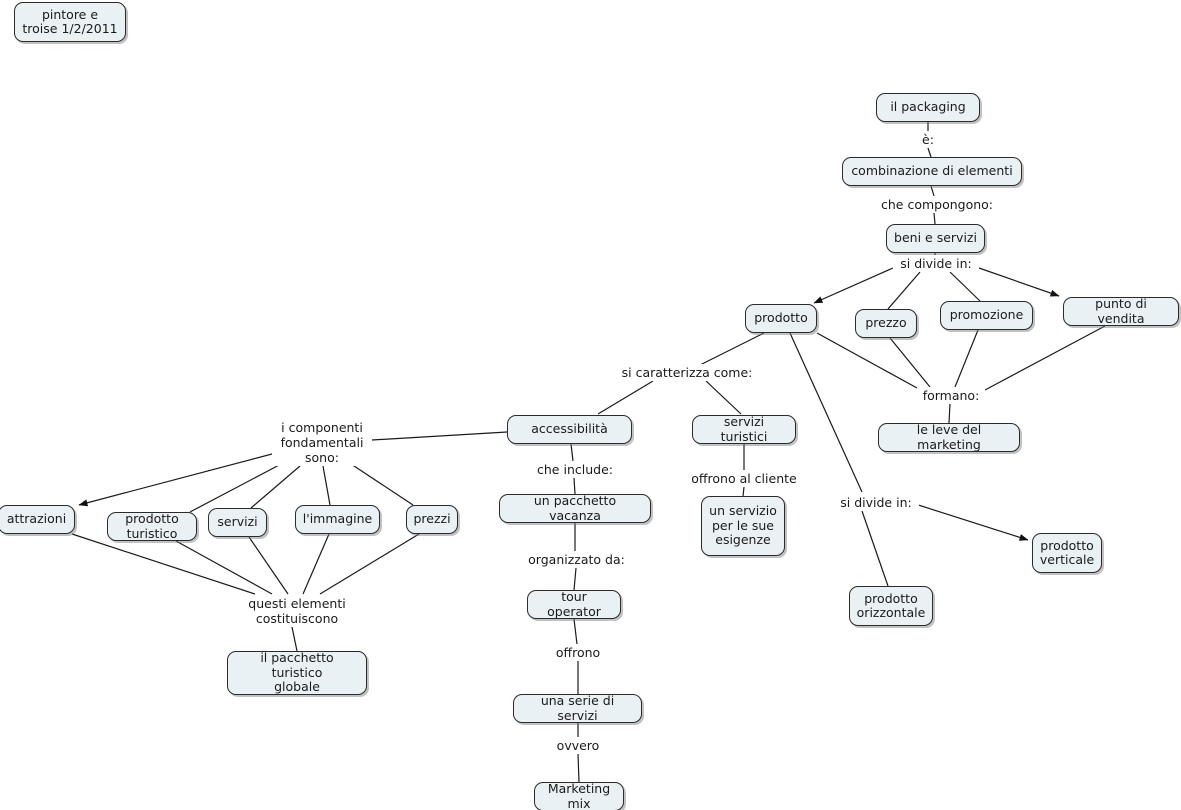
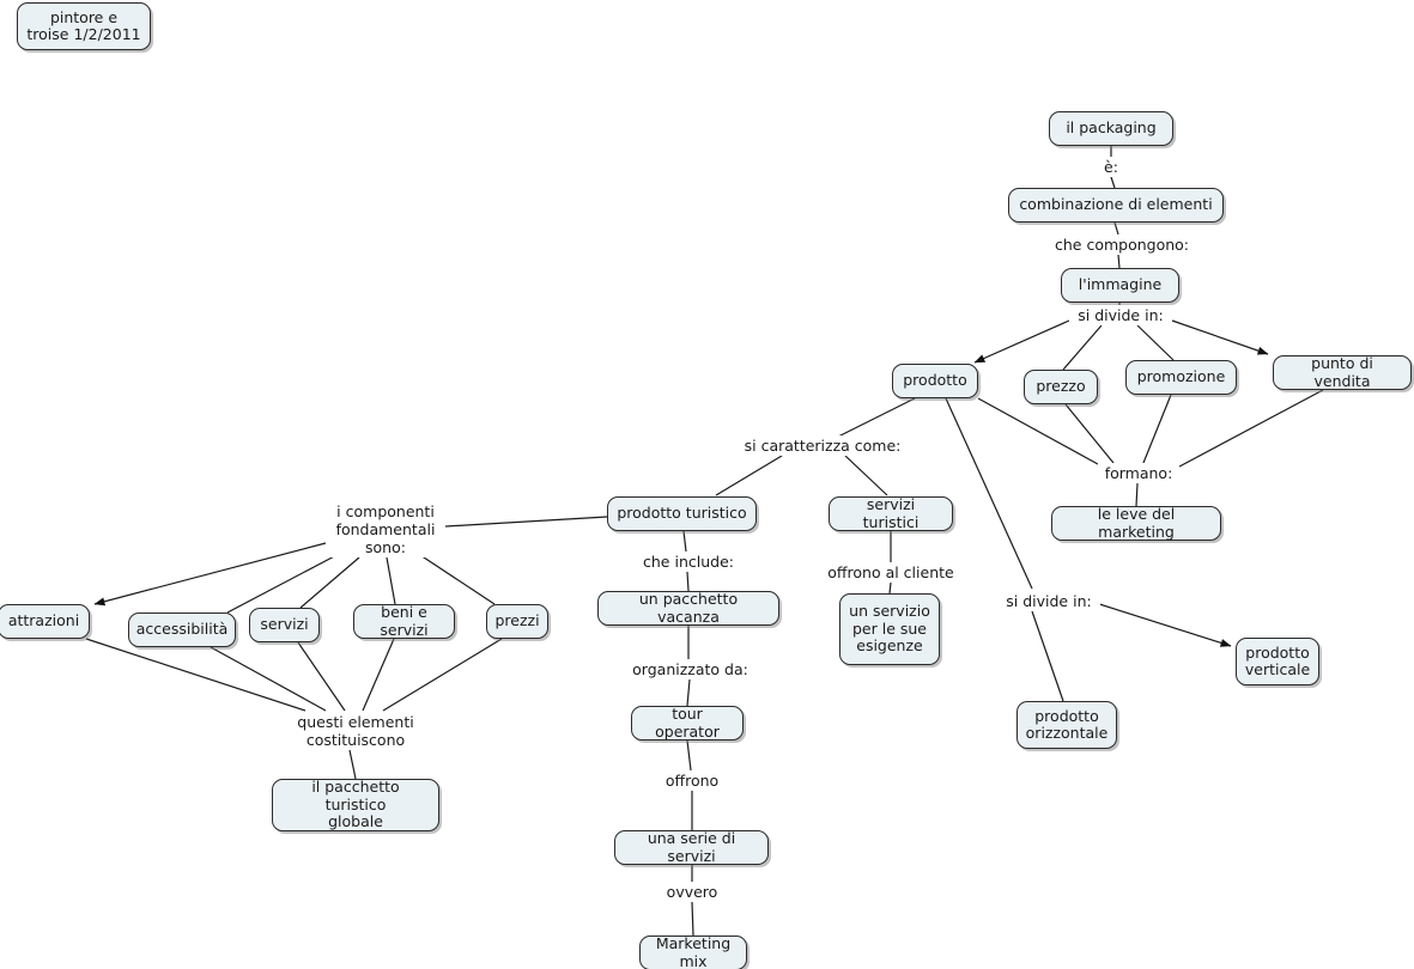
  pintore e
  troise 1/2/2011
  il packaging
  combinazione di elementi
- beni e servizi
+ l'immagine
  prodotto
  prezzo
  promozione
  punto di vendita
  le leve del marketing
- accessibilità
+ prodotto turistico
  servizi turistici
  un servizio
  per le sue
  esigenze
  un pacchetto vacanza
  tour operator
  una serie di servizi
  Marketing mix
  prodotto
  orizzontale
  prodotto
  verticale
  attrazioni
- prodotto turistico
+ accessibilità
  servizi
- l'immagine
+ beni e servizi
  prezzi
  il pacchetto turistico
  globale
  è:
  che compongono:
  si divide in:
  formano:
  si caratterizza come:
  che include:
  organizzato da:
  offrono
  ovvero
  offrono al cliente
  si divide in:
  i componenti
  fondamentali
  sono:
  questi elementi
  costituiscono
